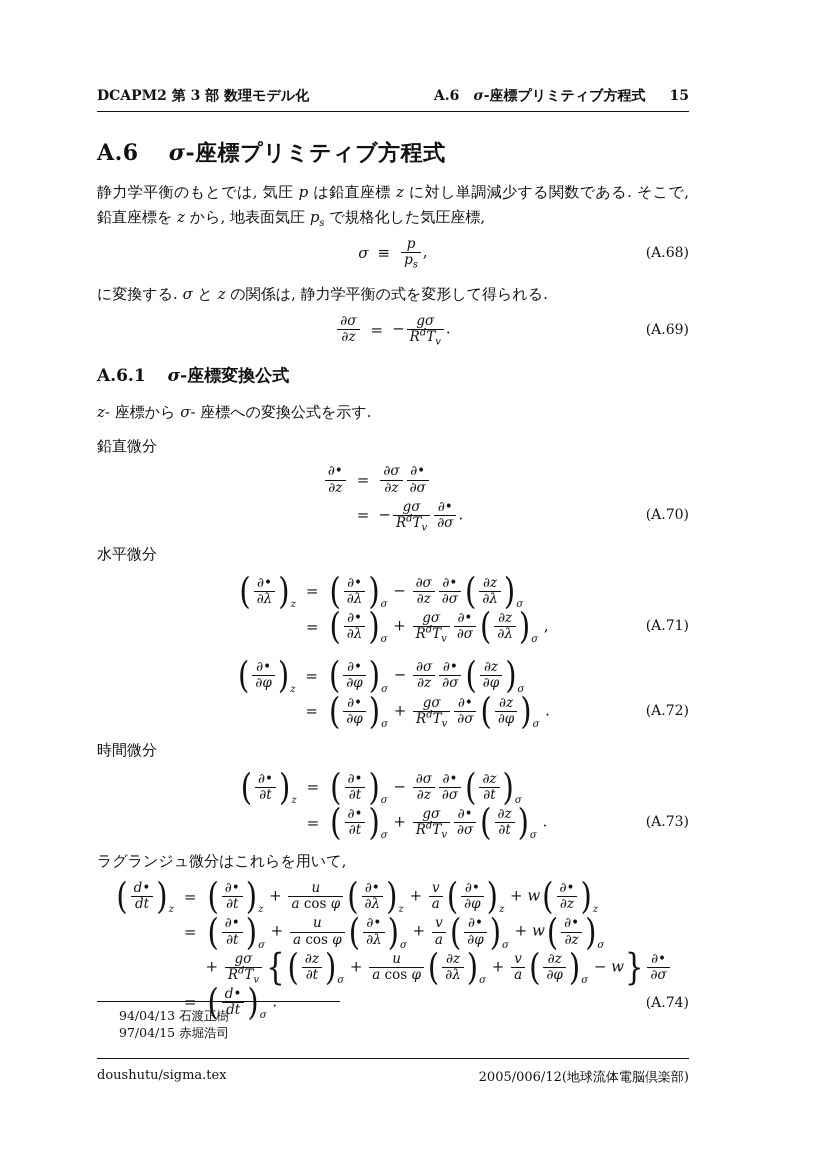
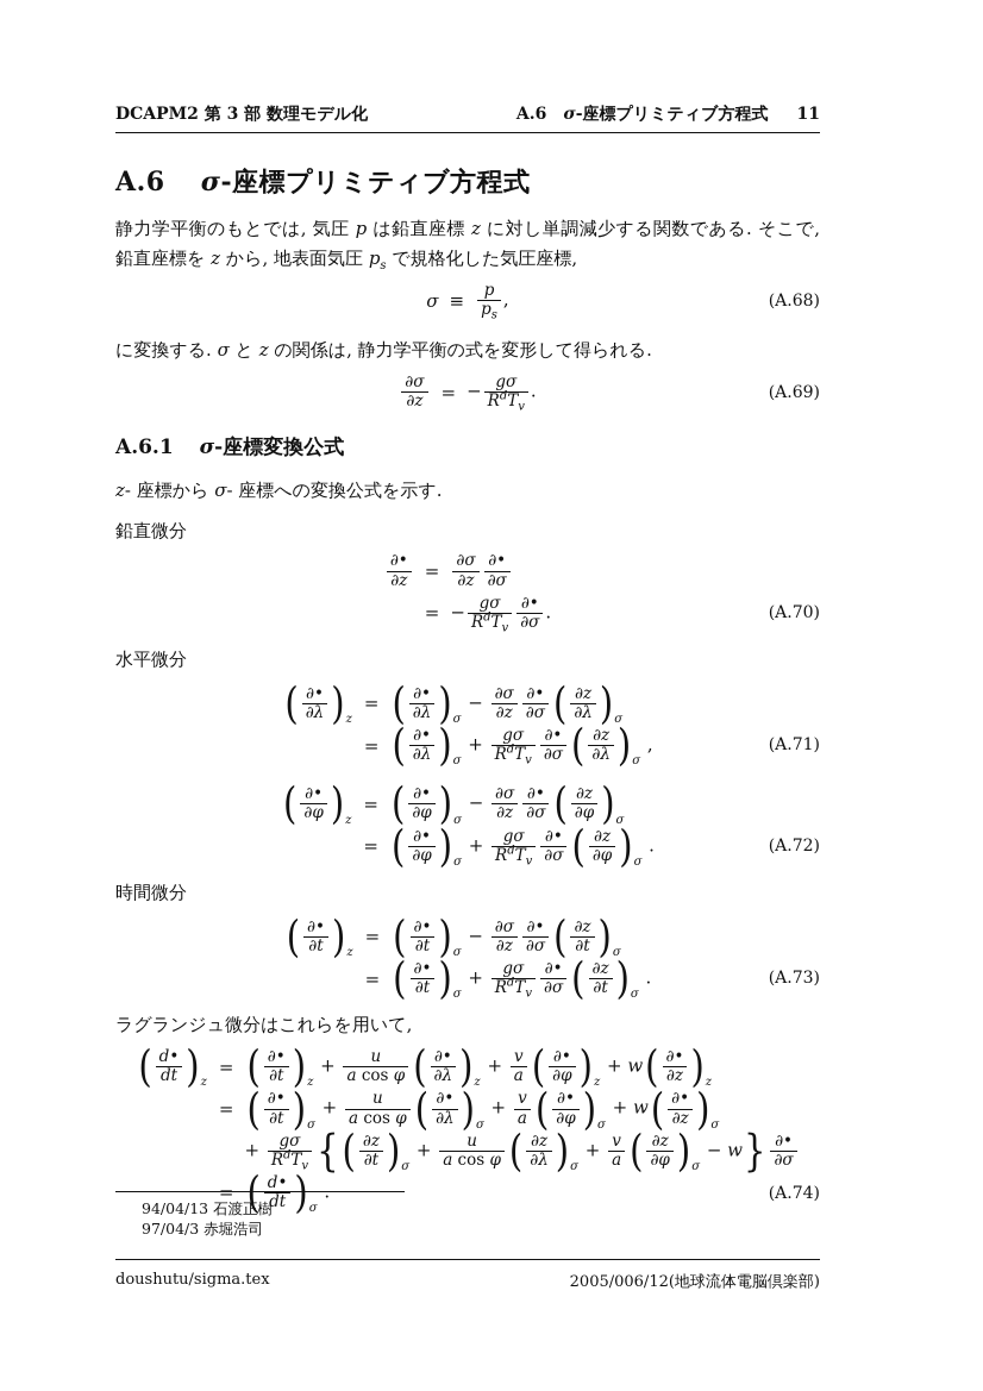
  DCAPM2 第 3 部 数理モデル化
  A.6
  σ-座標プリミティブ方程式
- 15
+ 11
  A.6 σ-座標プリミティブ方程式
  静力学平衡のもとでは, 気圧 p は鉛直座標 z に対し単調減少する関数である. そこで, 鉛直座標を z から, 地表面気圧 ps で規格化した気圧座標,
  σ	≡	pps,
  (A.68)
  に変換する. σ と z の関係は, 静力学平衡の式を変形して得られる.
  ∂σ∂z	=	− gσRdTv.
  (A.69)
  A.6.1 σ-座標変換公式
  z- 座標から σ- 座標への変換公式を示す.
  鉛直微分
  ∂•∂z	=	∂σ∂z∂•∂σ
  	=	− gσRdTv∂•∂σ.
  (A.70)
  水平微分
  ( ∂•∂λ)z	=	( ∂•∂λ)σ − ∂σ∂z∂•∂σ( ∂z∂λ)σ
  	=	( ∂•∂λ)σ + gσRdTv∂•∂σ( ∂z∂λ)σ ,
  (A.71)
  ( ∂•∂φ)z	=	( ∂•∂φ)σ − ∂σ∂z∂•∂σ( ∂z∂φ)σ
  	=	( ∂•∂φ)σ + gσRdTv∂•∂σ( ∂z∂φ)σ .
  (A.72)
  時間微分
  ( ∂•∂t)z	=	( ∂•∂t)σ − ∂σ∂z∂•∂σ( ∂z∂t)σ
  	=	( ∂•∂t)σ + gσRdTv∂•∂σ( ∂z∂t)σ .
  (A.73)
  ラグランジュ微分はこれらを用いて,
  ( d•dt)z	=	( ∂•∂t)z + ua cos φ( ∂•∂λ)z + va( ∂•∂φ)z + w( ∂•∂z)z
  	=	( ∂•∂t)σ + ua cos φ( ∂•∂λ)σ + va( ∂•∂φ)σ + w( ∂•∂z)σ
  		+ gσRdTv{( ∂z∂t)σ + ua cos φ( ∂z∂λ)σ + va( ∂z∂φ)σ − w} ∂•∂σ
  	=	( d•dt)σ .
  (A.74)
  94/04/13 石渡正樹
- 97/04/15 赤堀浩司
+ 97/04/3 赤堀浩司
  doushutu/sigma.tex
  2005/006/12(地球流体電脳倶楽部)
